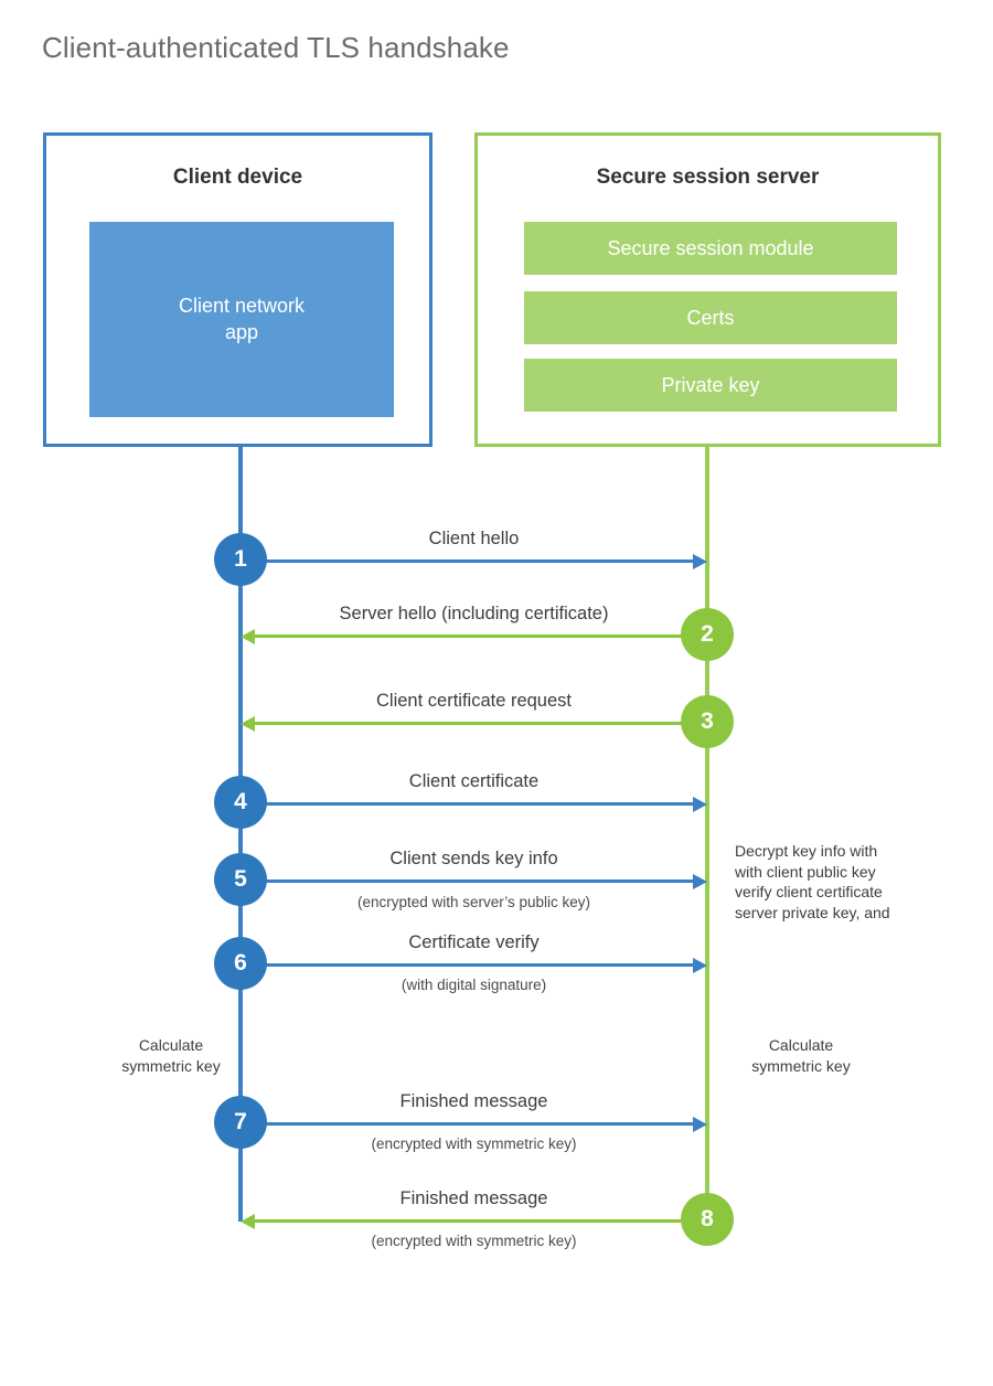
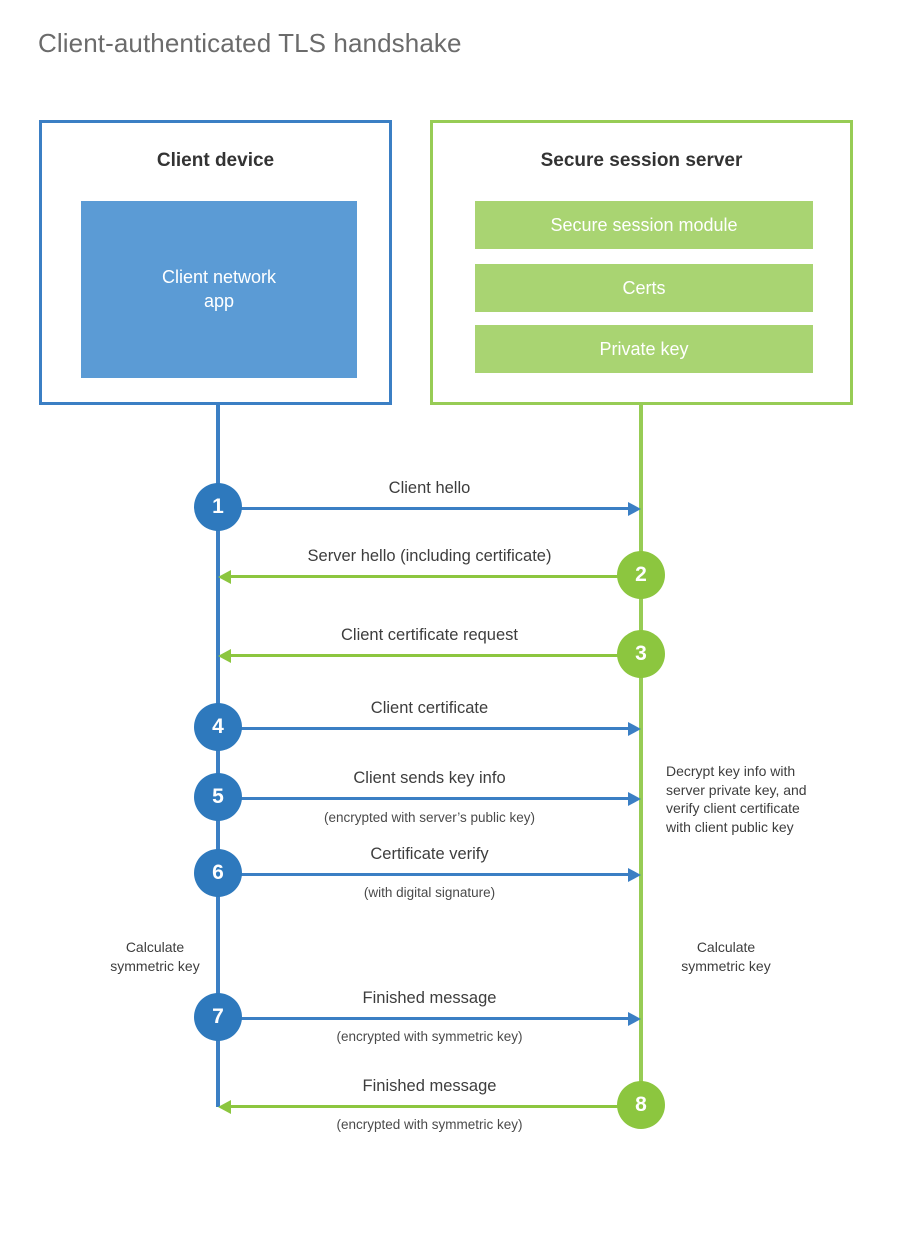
  Client-authenticated TLS handshake
  Client device
  Client network
  app
  Secure session server
  Secure session module
  Certs
  Private key
  Client hello
  1
  Server hello (including certificate)
  2
  Client certificate request
  3
  Client certificate
  4
  Client sends key info
  (encrypted with server’s public key)
  5
  Certificate verify
  (with digital signature)
  6
  Finished message
  (encrypted with symmetric key)
  7
  Finished message
  (encrypted with symmetric key)
  8
  Decrypt key info with
- with client public key
+ server private key, and
  verify client certificate
- server private key, and
+ with client public key
  Calculate
  symmetric key
  Calculate
  symmetric key
